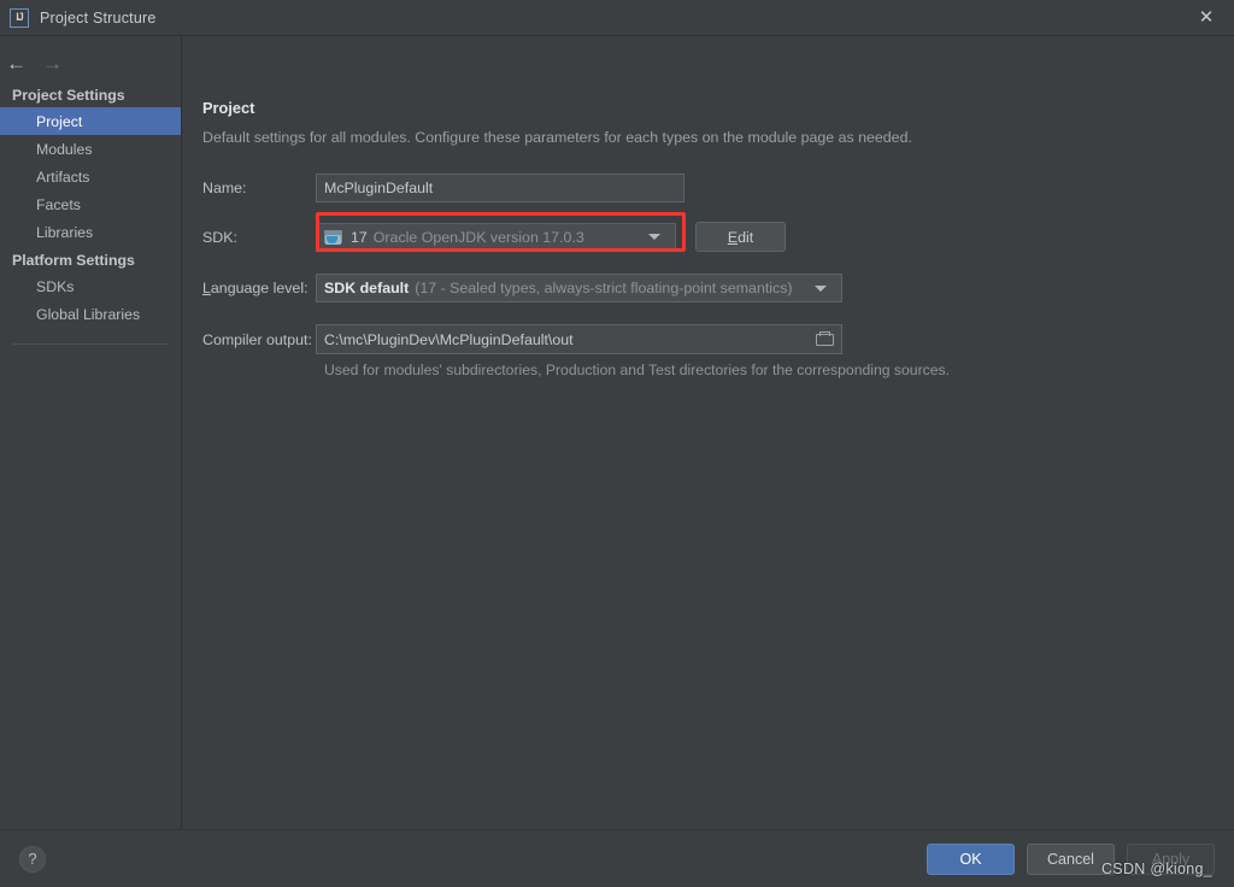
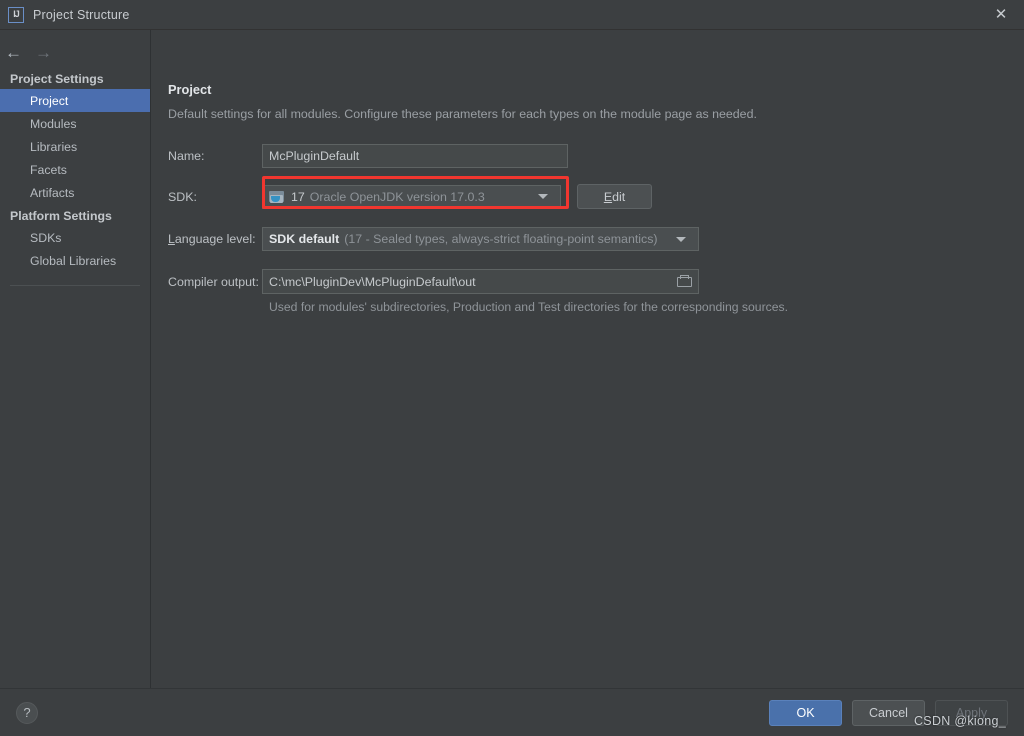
  IJ
  Project Structure
  ✕
  ←
  →
  Project Settings
  Project
  Modules
- Artifacts
+ Libraries
  Facets
- Libraries
+ Artifacts
  Platform Settings
  SDKs
  Global Libraries
  Project
  Default settings for all modules. Configure these parameters for each types on the module page as needed.
  Name:
  McPluginDefault
  SDK:
  17
  Oracle OpenJDK version 17.0.3
  Edit
  Language level:
  SDK default
  (17 - Sealed types, always-strict floating-point semantics)
  Compiler output:
  C:\mc\PluginDev\McPluginDefault\out
  Used for modules' subdirectories, Production and Test directories for the corresponding sources.
  ?
  OK
  Cancel
  Apply
  CSDN @kiong_
